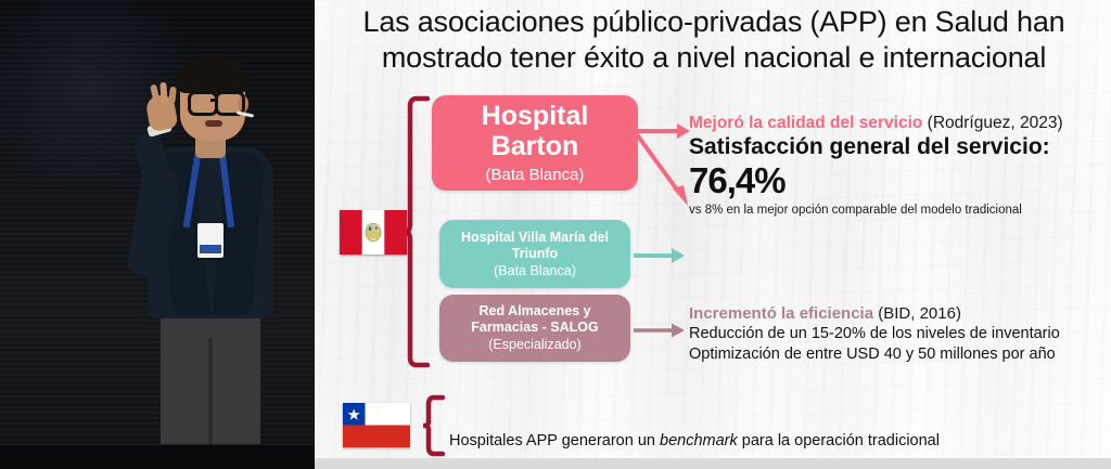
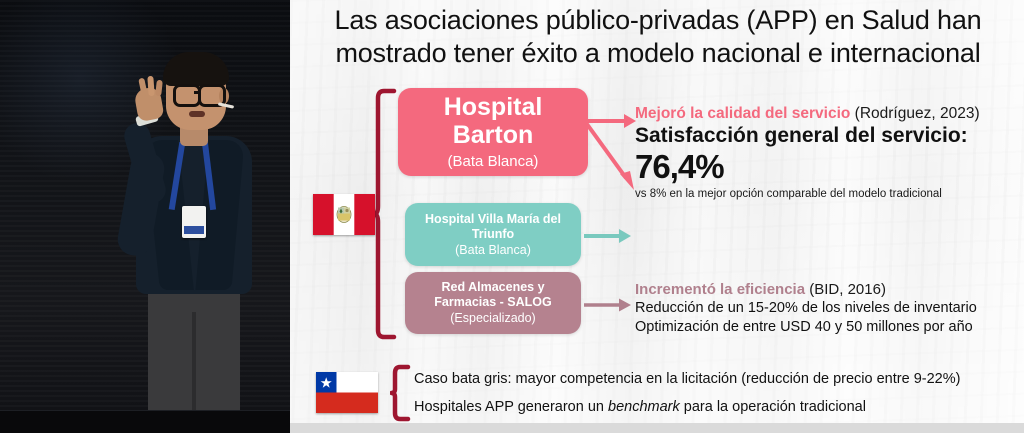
- Las asociaciones público-privadas (APP) en Salud han mostrado tener éxito a nivel nacional e internacional
+ Las asociaciones público-privadas (APP) en Salud han mostrado tener éxito a modelo nacional e internacional
  Hospital
  Barton
  (Bata Blanca)
  Hospital Villa María del
  Triunfo
  (Bata Blanca)
  Red Almacenes y
  Farmacias - SALOG
  (Especializado)
  Mejoró la calidad del servicio (Rodríguez, 2023)
  Satisfacción general del servicio:
  76,4%
  vs 8% en la mejor opción comparable del modelo tradicional
  Incrementó la eficiencia (BID, 2016)
  Reducción de un 15-20% de los niveles de inventario
  Optimización de entre USD 40 y 50 millones por año
+ Caso bata gris: mayor competencia en la licitación (reducción de precio entre 9-22%)
  Hospitales APP generaron un benchmark para la operación tradicional
